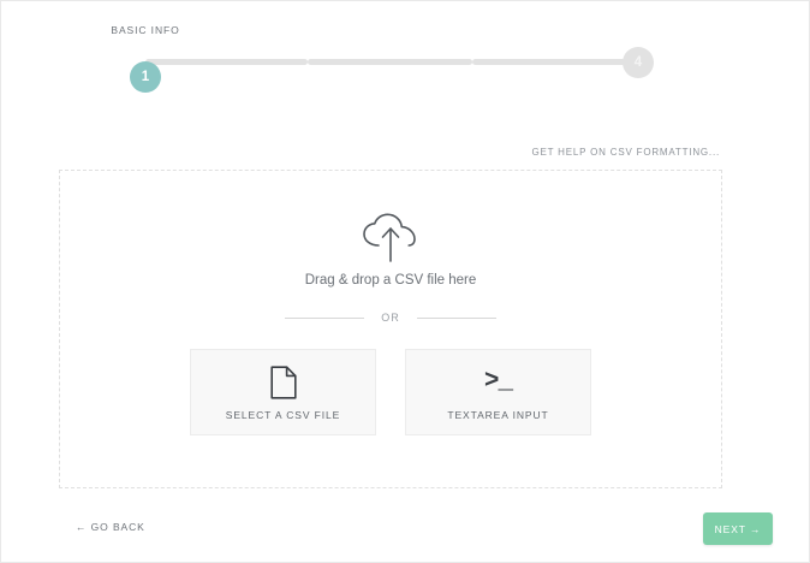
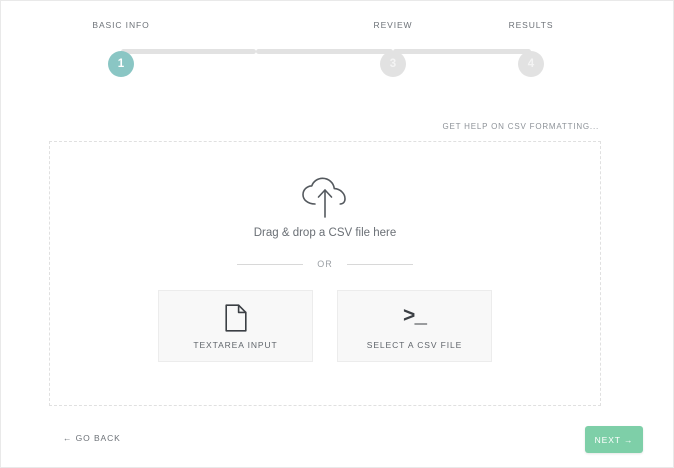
  BASIC INFO
  1
+ REVIEW
+ RESULTS
  GET HELP ON CSV FORMATTING...
  Drag & drop a CSV file here
  OR
- SELECT A CSV FILE
+ TEXTAREA INPUT
  >_
- TEXTAREA INPUT
+ SELECT A CSV FILE
  ← GO BACK
  NEXT →
